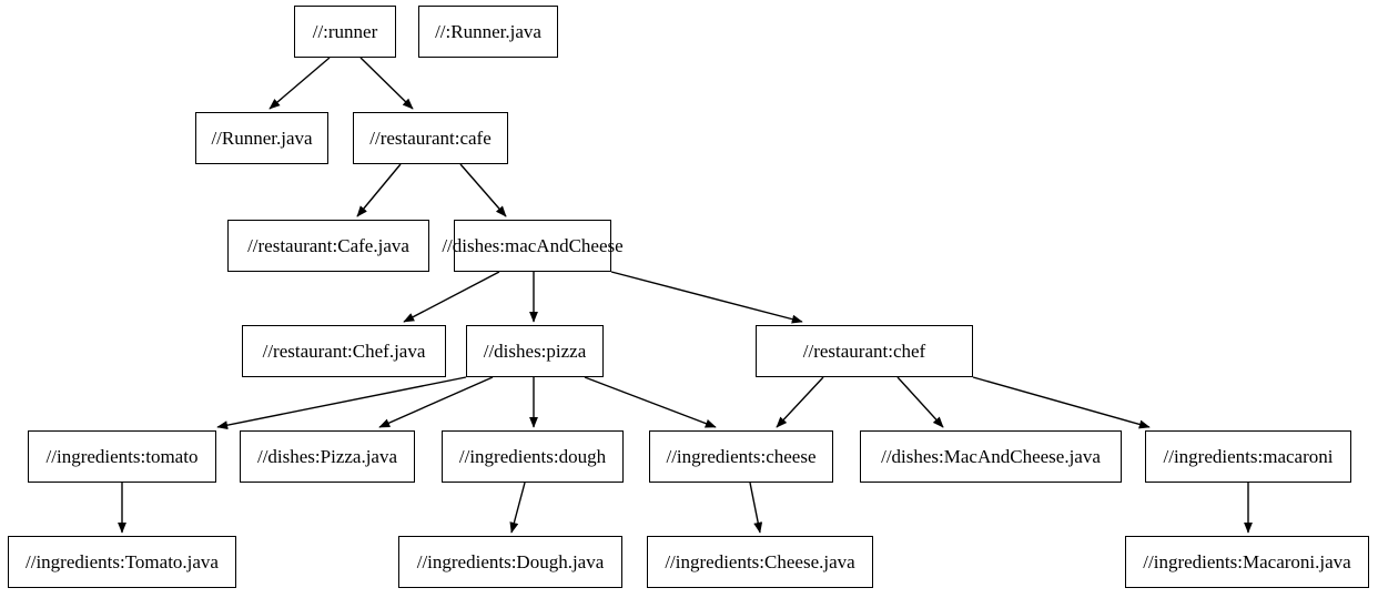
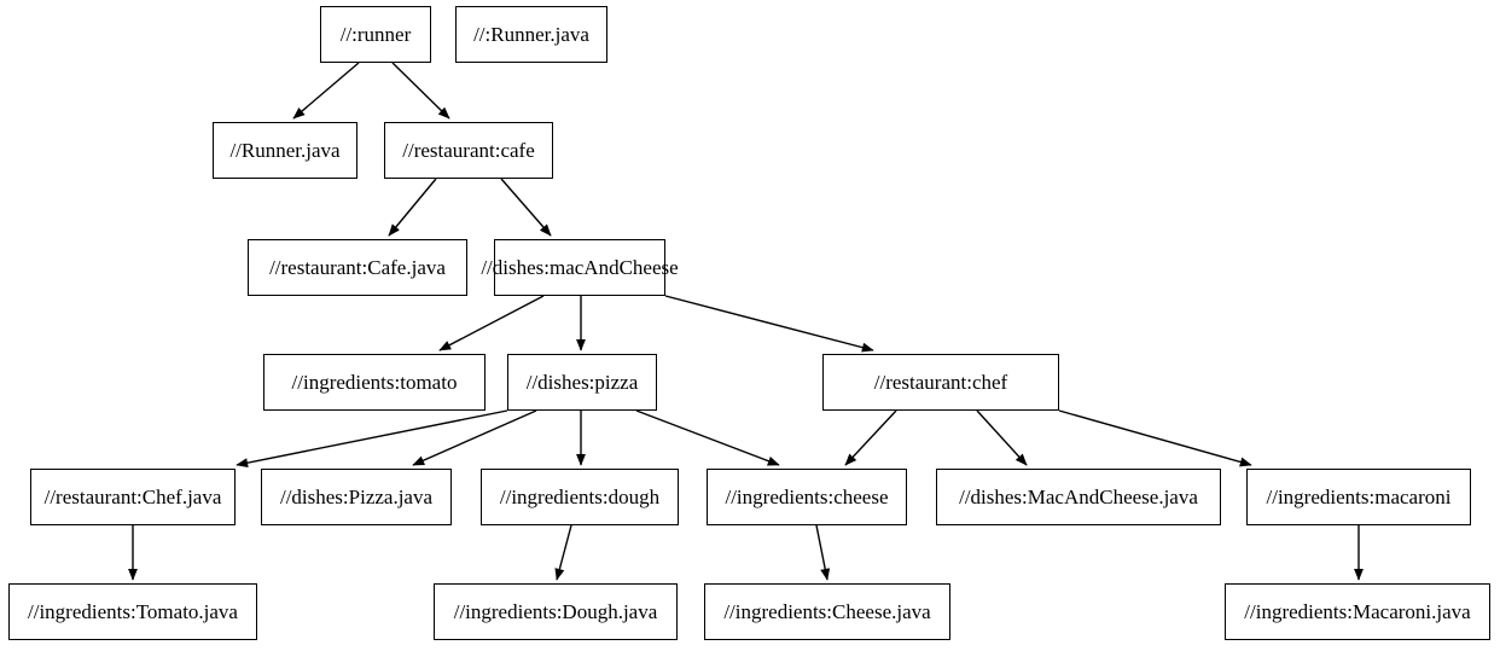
  //:runner
  //:Runner.java
  //Runner.java
  //restaurant:cafe
  //restaurant:Cafe.java
  //dishes:macAndCheese
- //restaurant:Chef.java
+ //ingredients:tomato
  //dishes:pizza
  //restaurant:chef
- //ingredients:tomato
+ //restaurant:Chef.java
  //dishes:Pizza.java
  //ingredients:dough
  //ingredients:cheese
  //dishes:MacAndCheese.java
  //ingredients:macaroni
  //ingredients:Tomato.java
  //ingredients:Dough.java
  //ingredients:Cheese.java
  //ingredients:Macaroni.java
